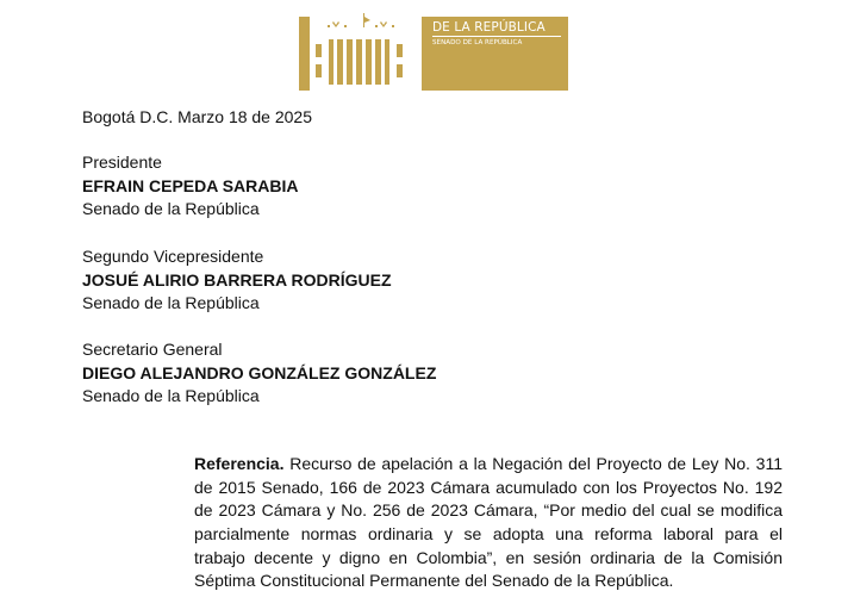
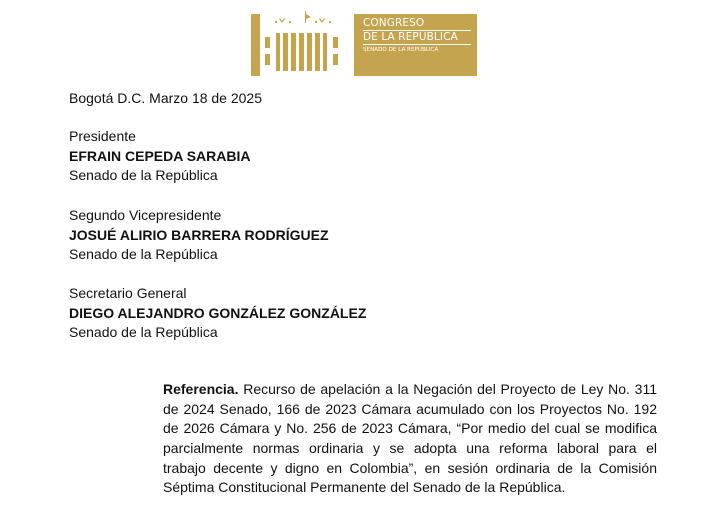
+ CONGRESO
  DE LA REPÚBLICA
  Bogotá D.C. Marzo 18 de 2025
  Presidente
  EFRAIN CEPEDA SARABIA
  Senado de la República
  Segundo Vicepresidente
  JOSUÉ ALIRIO BARRERA RODRÍGUEZ
  Senado de la República
  Secretario General
  DIEGO ALEJANDRO GONZÁLEZ GONZÁLEZ
  Senado de la República
  Referencia. Recurso de apelación a la Negación del Proyecto de Ley No. 311
- de 2015 Senado, 166 de 2023 Cámara acumulado con los Proyectos No. 192
+ de 2024 Senado, 166 de 2023 Cámara acumulado con los Proyectos No. 192
- de 2023 Cámara y No. 256 de 2023 Cámara, “Por medio del cual se modifica
+ de 2026 Cámara y No. 256 de 2023 Cámara, “Por medio del cual se modifica
  parcialmente normas ordinaria y se adopta una reforma laboral para el
  trabajo decente y digno en Colombia”, en sesión ordinaria de la Comisión
  Séptima Constitucional Permanente del Senado de la República.
